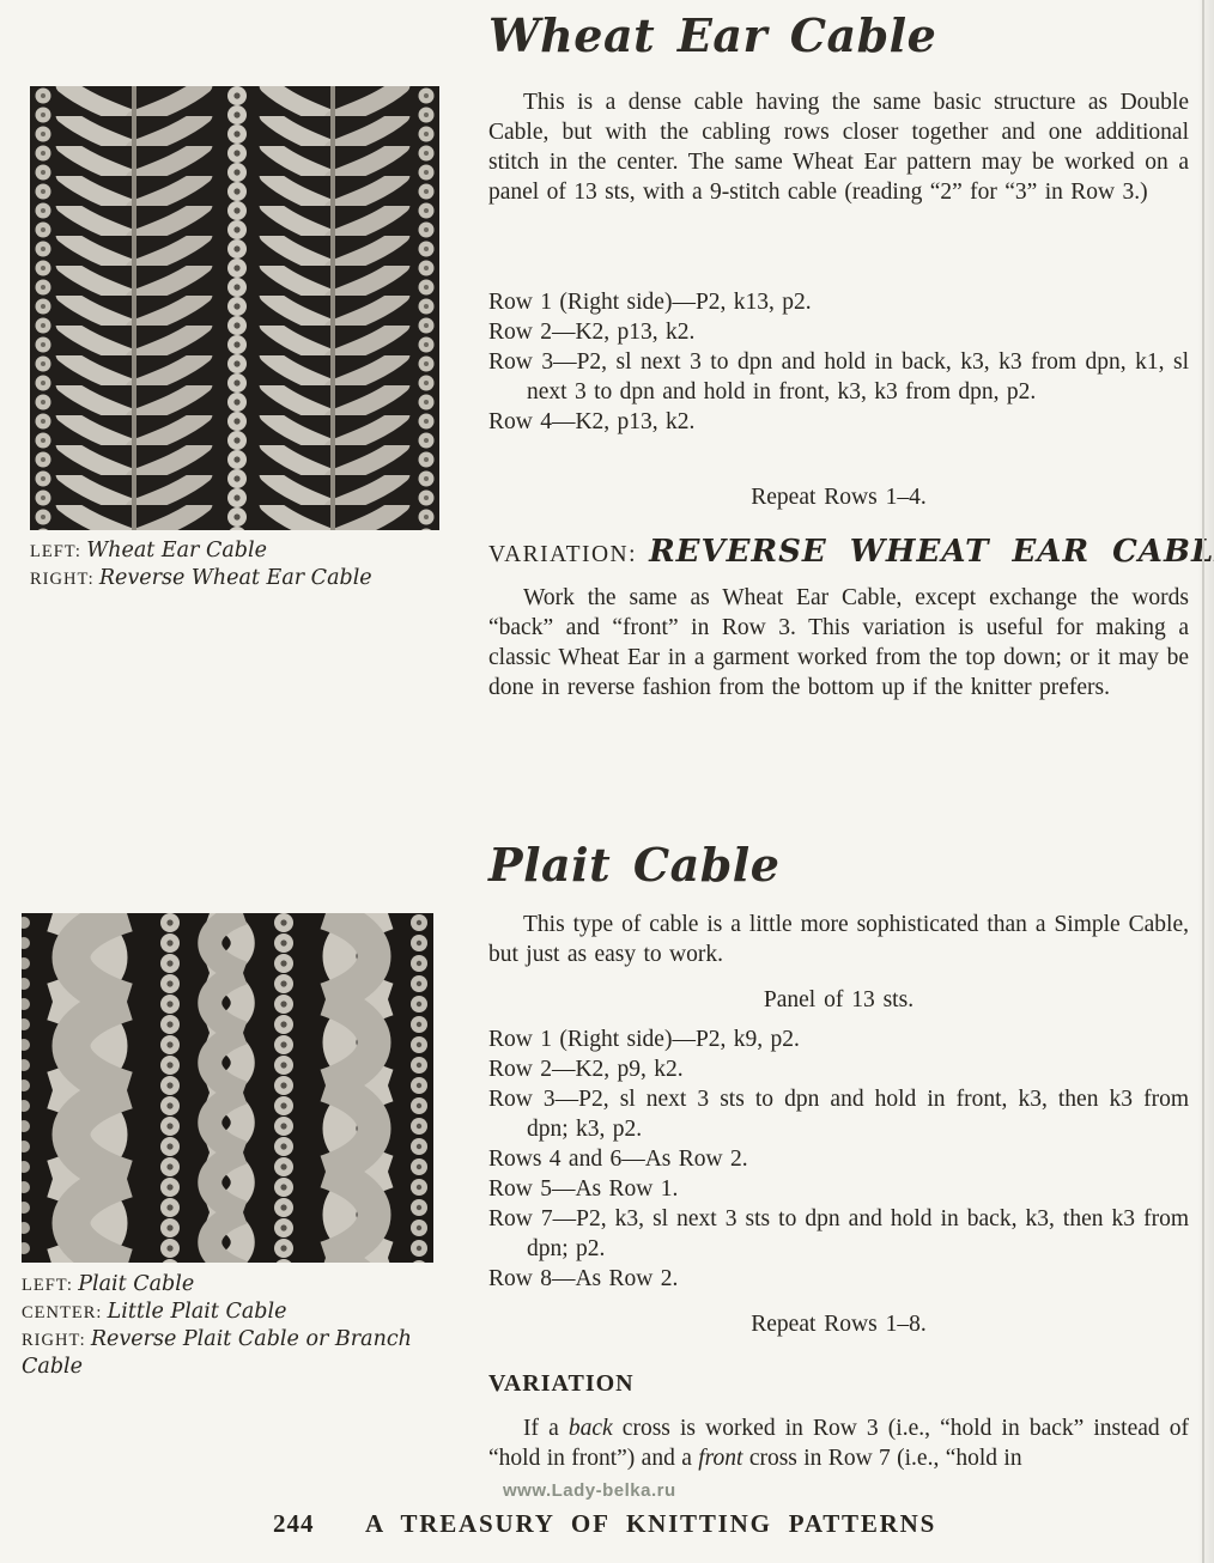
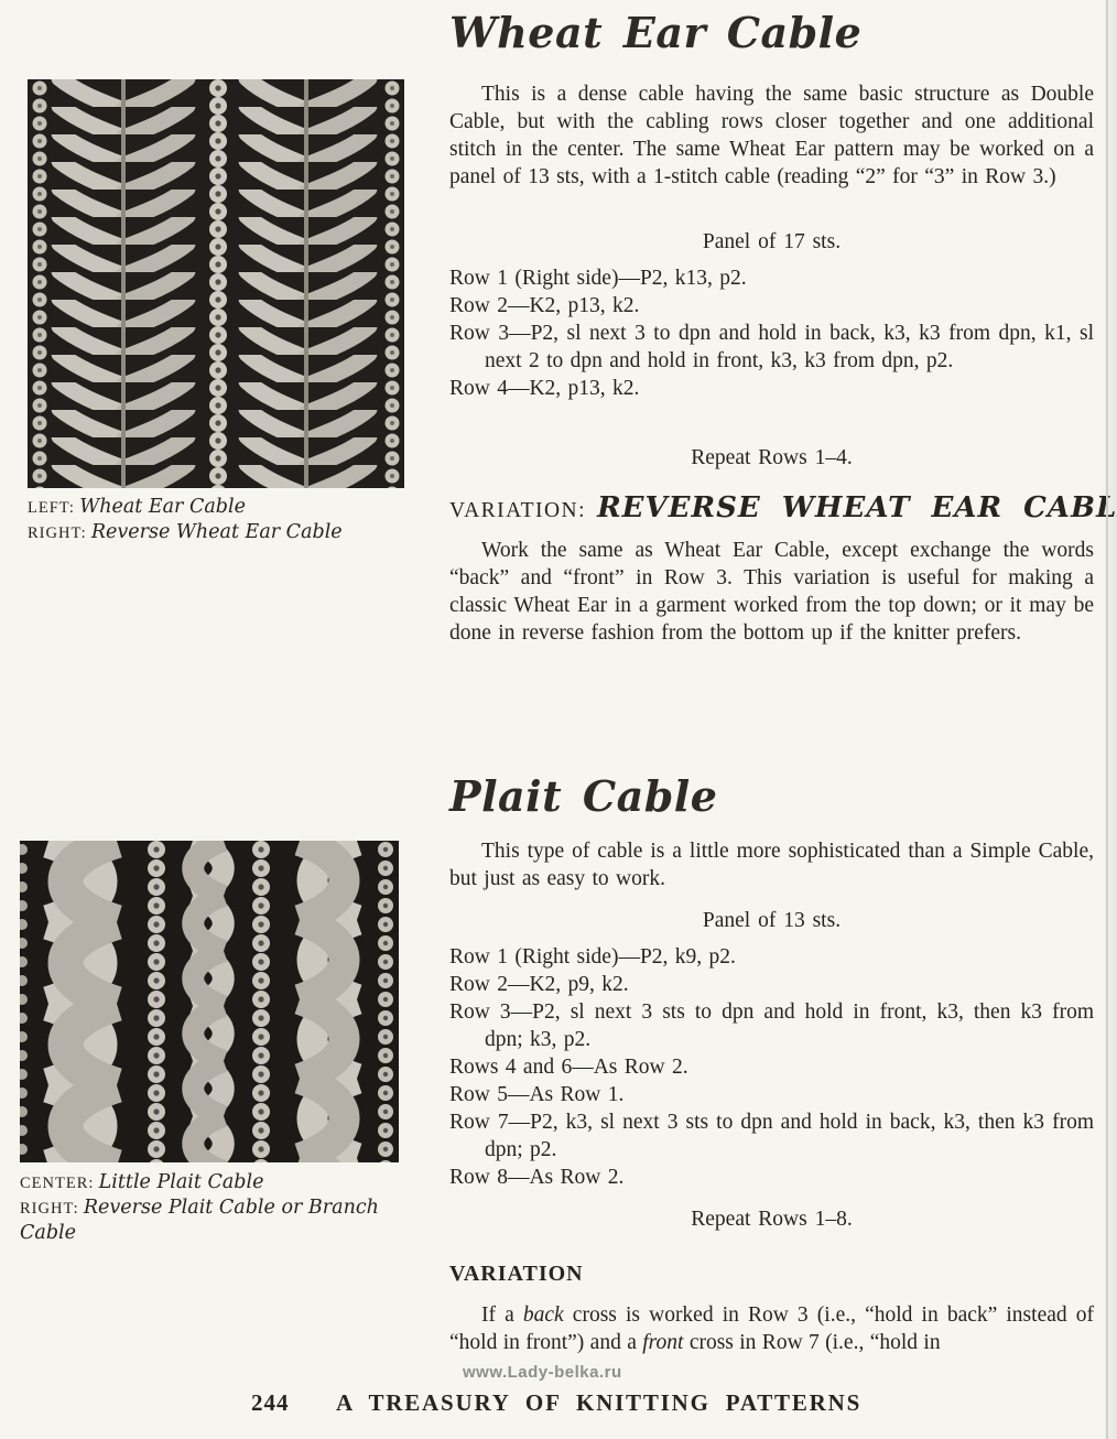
  Wheat Ear Cable
  LEFT: Wheat Ear Cable
  RIGHT: Reverse Wheat Ear Cable
- This is a dense cable having the same basic structure as Double Cable, but with the cabling rows closer together and one additional stitch in the center. The same Wheat Ear pattern may be worked on a panel of 13 sts, with a 9-stitch cable (reading “2” for “3” in Row 3.)
+ This is a dense cable having the same basic structure as Double Cable, but with the cabling rows closer together and one additional stitch in the center. The same Wheat Ear pattern may be worked on a panel of 13 sts, with a 1-stitch cable (reading “2” for “3” in Row 3.)
+ Panel of 17 sts.
  Row 1 (Right side)—P2, k13, p2.
  Row 2—K2, p13, k2.
- Row 3—P2, sl next 3 to dpn and hold in back, k3, k3 from dpn, k1, sl next 3 to dpn and hold in front, k3, k3 from dpn, p2.
+ Row 3—P2, sl next 3 to dpn and hold in back, k3, k3 from dpn, k1, sl next 2 to dpn and hold in front, k3, k3 from dpn, p2.
  Row 4—K2, p13, k2.
  Repeat Rows 1–4.
  VARIATION: REVERSE WHEAT EAR CAB
  Work the same as Wheat Ear Cable, except exchange the words “back” and “front” in Row 3. This variation is useful for making a classic Wheat Ear in a garment worked from the top down; or it may be done in reverse fashion from the bottom up if the knitter prefers.
  Plait Cable
- LEFT: Plait Cable
  CENTER: Little Plait Cable
  RIGHT: Reverse Plait Cable or Branch Cable
  This type of cable is a little more sophisticated than a Simple Cable, but just as easy to work.
  Panel of 13 sts.
  Row 1 (Right side)—P2, k9, p2.
  Row 2—K2, p9, k2.
  Row 3—P2, sl next 3 sts to dpn and hold in front, k3, then k3 from dpn; k3, p2.
  Rows 4 and 6—As Row 2.
  Row 5—As Row 1.
  Row 7—P2, k3, sl next 3 sts to dpn and hold in back, k3, then k3 from dpn; p2.
  Row 8—As Row 2.
  Repeat Rows 1–8.
  VARIATION
  If a back cross is worked in Row 3 (i.e., “hold in back” instead of “hold in front”) and a front cross in Row 7 (i.e., “hold in
  www.Lady-belka.ru
  244
  A TREASURY OF KNITTING PATTERNS
